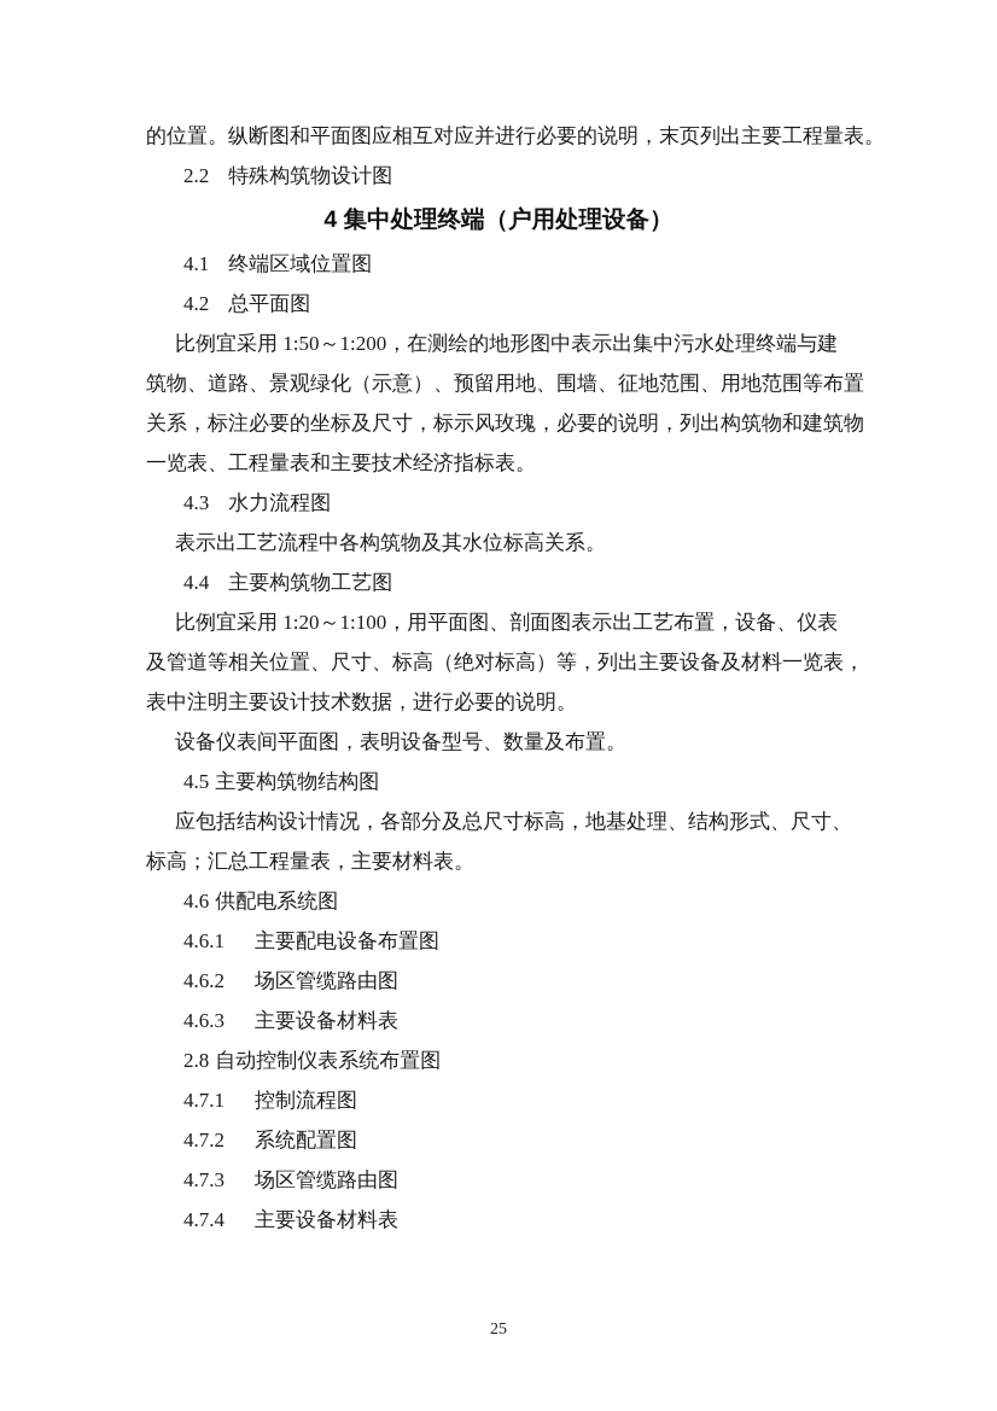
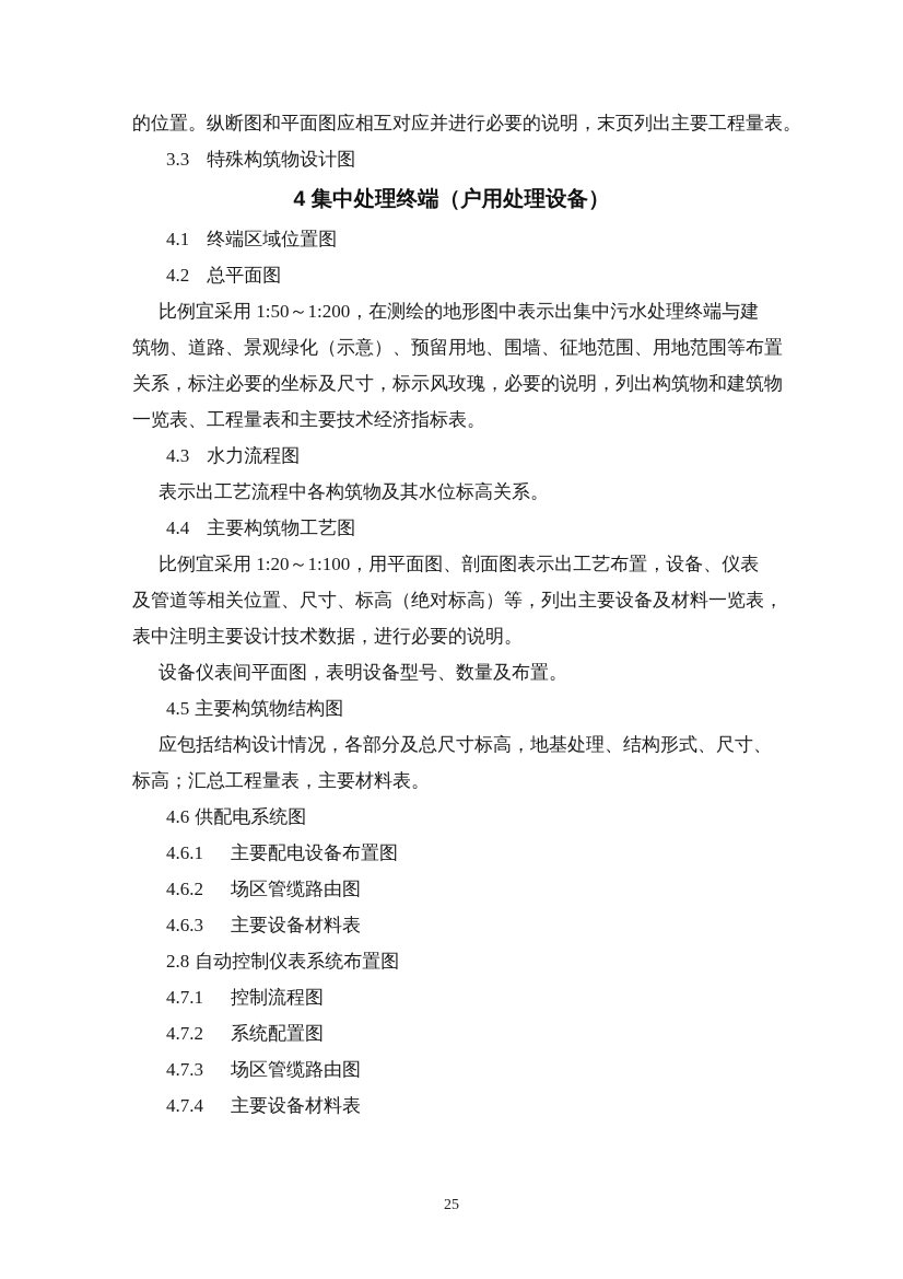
  的位置。纵断图和平面图应相互对应并进行必要的说明，末页列出主要工程量表。
- 2.2 特殊构筑物设计图
+ 3.3 特殊构筑物设计图
  4 集中处理终端（户用处理设备）
  4.1 终端区域位置图
  4.2 总平面图
  比例宜采用 1:50～1:200，在测绘的地形图中表示出集中污水处理终端与建
  筑物、道路、景观绿化（示意）、预留用地、围墙、征地范围、用地范围等布置
  关系，标注必要的坐标及尺寸，标示风玫瑰，必要的说明，列出构筑物和建筑物
  一览表、工程量表和主要技术经济指标表。
  4.3 水力流程图
  表示出工艺流程中各构筑物及其水位标高关系。
  4.4 主要构筑物工艺图
  比例宜采用 1:20～1:100，用平面图、剖面图表示出工艺布置，设备、仪表
  及管道等相关位置、尺寸、标高（绝对标高）等，列出主要设备及材料一览表，
  表中注明主要设计技术数据，进行必要的说明。
  设备仪表间平面图，表明设备型号、数量及布置。
  4.5 主要构筑物结构图
  应包括结构设计情况，各部分及总尺寸标高，地基处理、结构形式、尺寸、
  标高；汇总工程量表，主要材料表。
  4.6 供配电系统图
  4.6.1 主要配电设备布置图
  4.6.2 场区管缆路由图
  4.6.3 主要设备材料表
  2.8 自动控制仪表系统布置图
  4.7.1 控制流程图
  4.7.2 系统配置图
  4.7.3 场区管缆路由图
  4.7.4 主要设备材料表
  25
